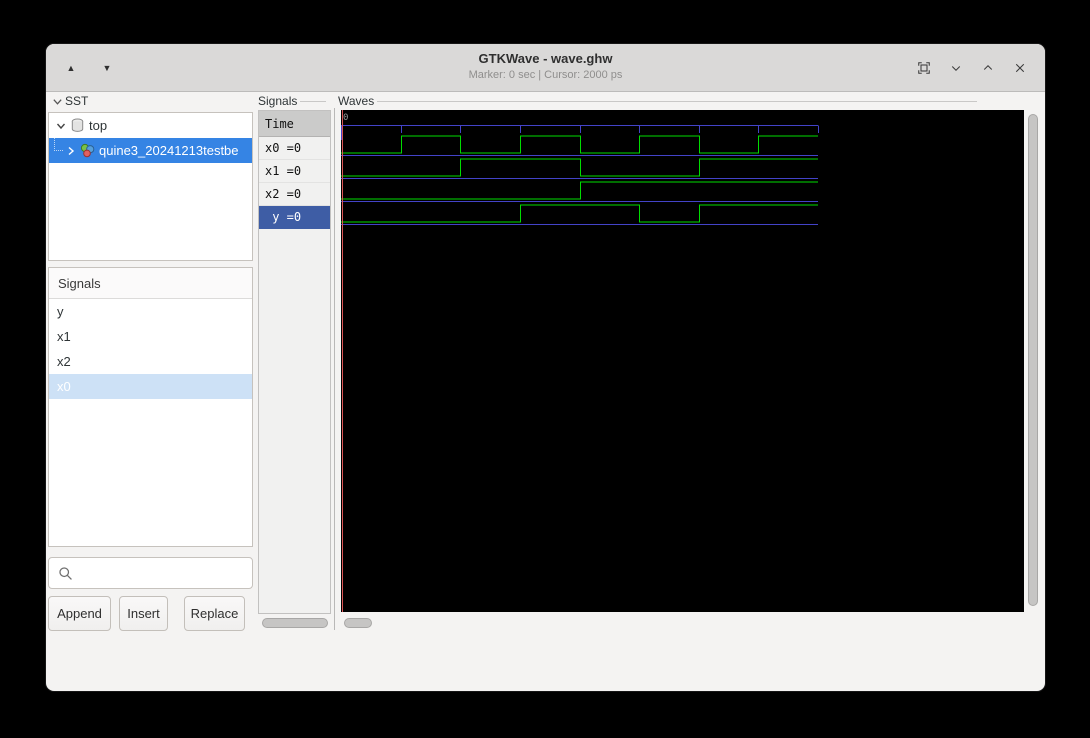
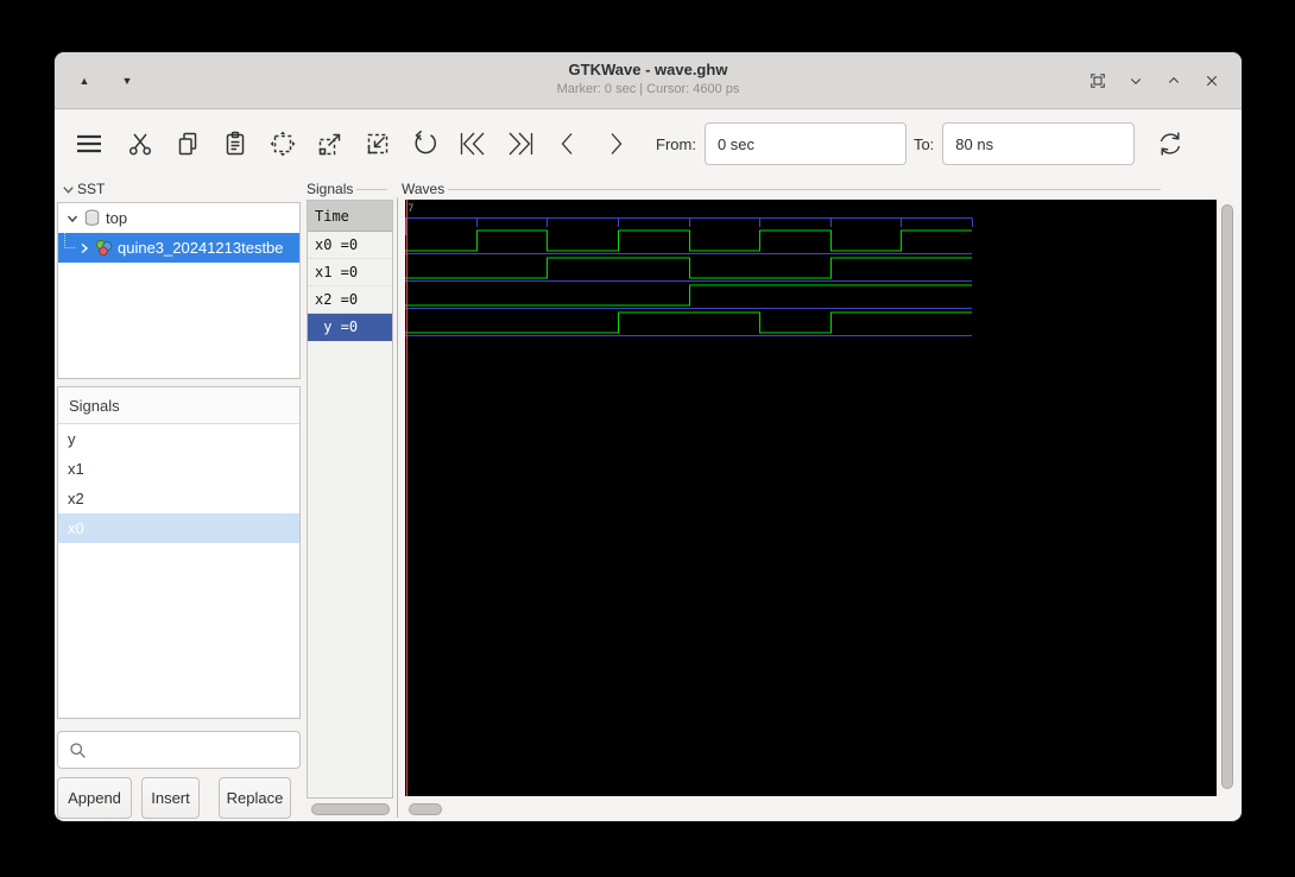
  ▲
  ▼
  GTKWave - wave.ghw
- Marker: 0 sec | Cursor: 2000 ps
+ Marker: 0 sec | Cursor: 4600 ps
+ From:
+ 0 sec
+ To:
+ 80 ns
  SST
  top
  quine3_20241213testbe
  Signals
  y
  x1
  x2
  x0
  Append
  Insert
  Replace
  Signals
  Time
  x0 =0
  x1 =0
  x2 =0
  y =0
  Waves
- 0
+ 7
